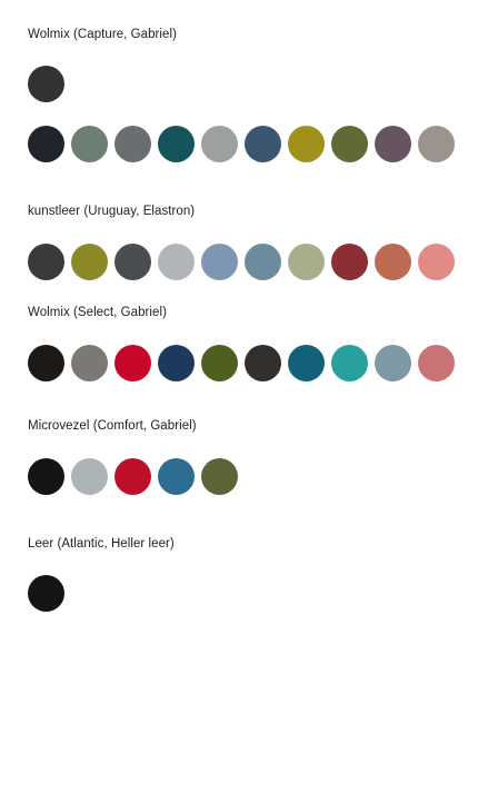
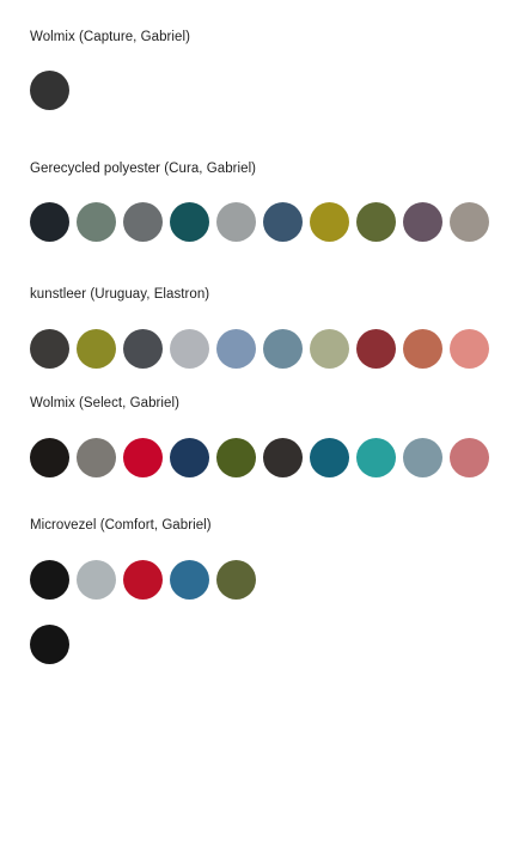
  Wolmix (Capture, Gabriel)
+ Gerecycled polyester (Cura, Gabriel)
  kunstleer (Uruguay, Elastron)
  Wolmix (Select, Gabriel)
  Microvezel (Comfort, Gabriel)
- Leer (Atlantic, Heller leer)
